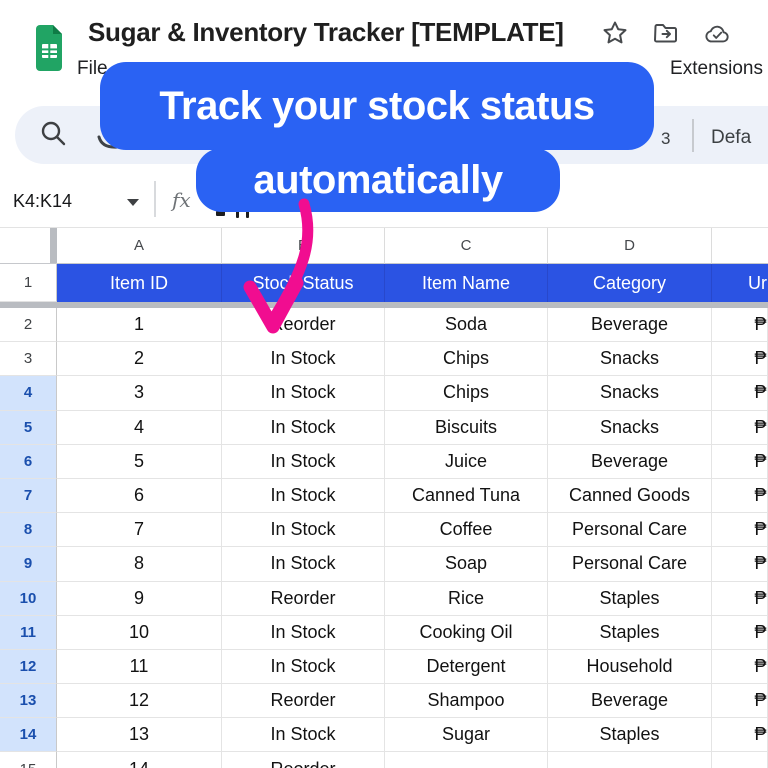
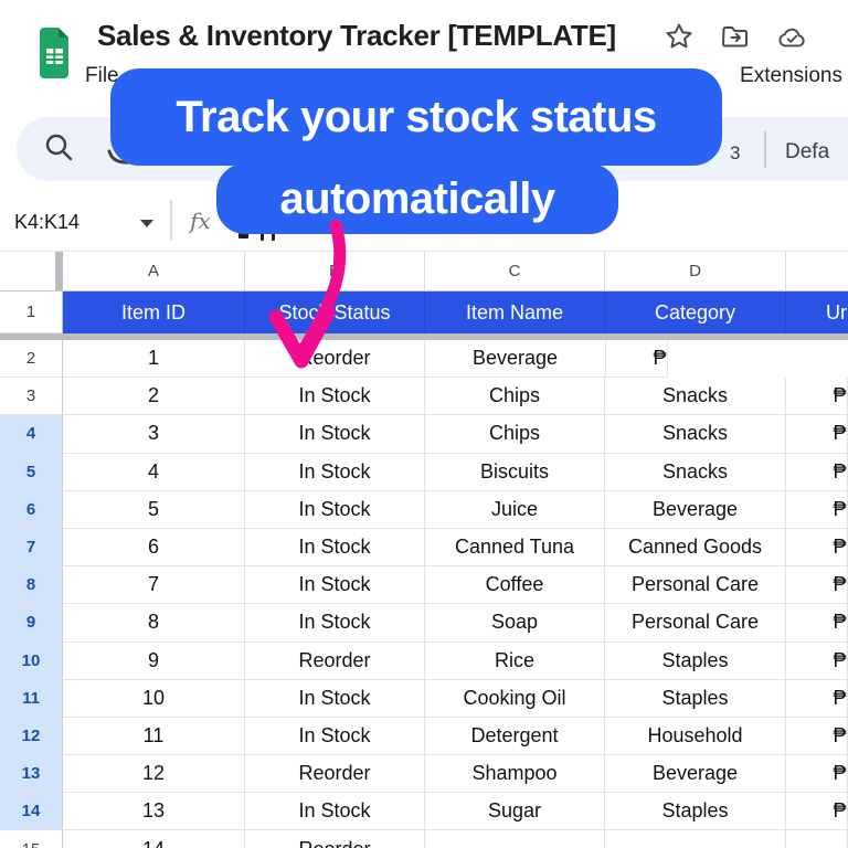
- Sugar & Inventory Tracker [TEMPLATE]
+ Sales & Inventory Tracker [TEMPLATE]
  File
  Extensions
  3
  Defa
  K4:K14
  fx
  A
  C
  D
  1
  Item ID
  Stoc Status
  Item Name
  Category
  Ur
  2
  1
  eorder
- Soda
  Beverage
  ₱
  3
  2
  In Stock
  Chips
  Snacks
  ₱
  4
  3
  In Stock
  Chips
  Snacks
  ₱
  5
  4
  In Stock
  Biscuits
  Snacks
  ₱
  6
  5
  In Stock
  Juice
  Beverage
  ₱
  7
  6
  In Stock
  Canned Tuna
  Canned Goods
  ₱
  8
  7
  In Stock
  Coffee
  Personal Care
  ₱
  9
  8
  In Stock
  Soap
  Personal Care
  ₱
  10
  9
  Reorder
  Rice
  Staples
  ₱
  11
  10
  In Stock
  Cooking Oil
  Staples
  ₱
  12
  11
  In Stock
  Detergent
  Household
  ₱
  13
  12
  Reorder
  Shampoo
  Beverage
  ₱
  14
  13
  In Stock
  Sugar
  Staples
  ₱
  Track your stock status
  automatically
